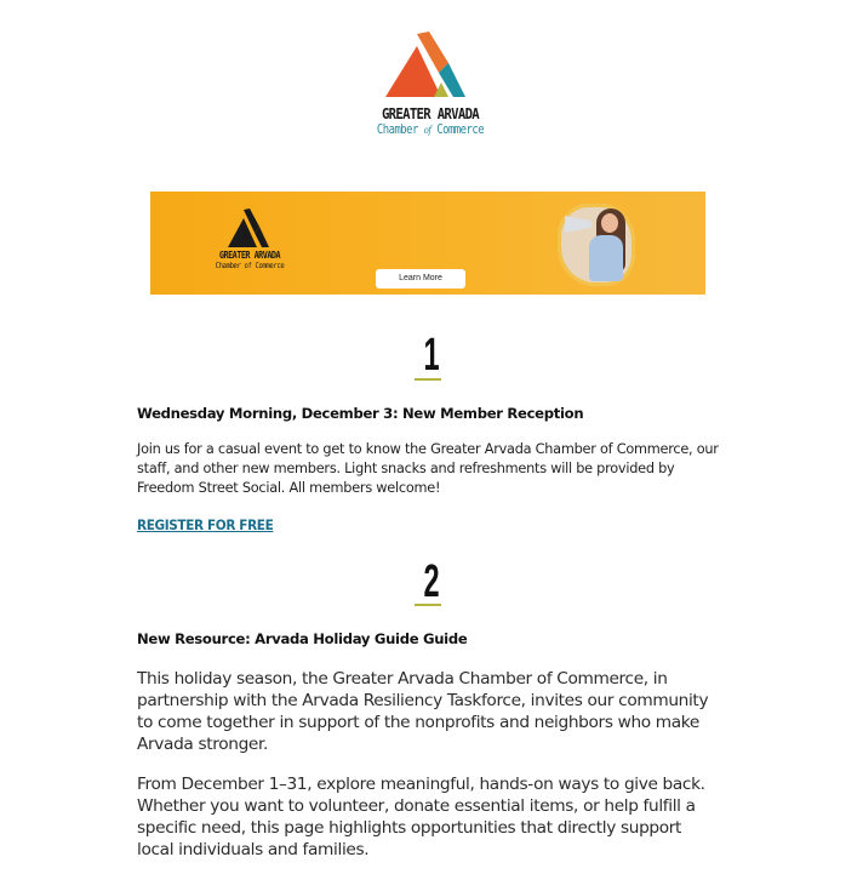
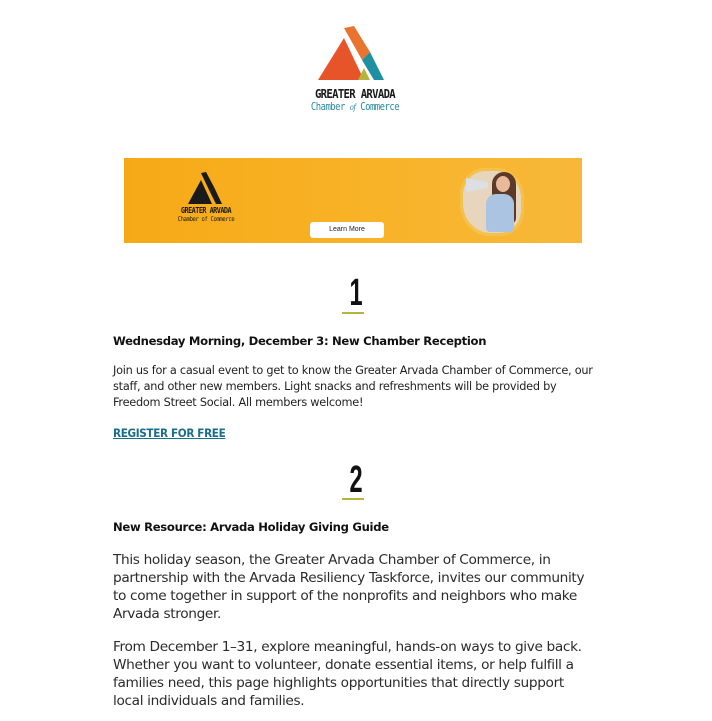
  GREATER ARVADA
  Chamber of Commerce
  GREATER ARVADA
  Chamber of Commerce
  1
- Wednesday Morning, December 3: New Member Reception
+ Wednesday Morning, December 3: New Chamber Reception
  Join us for a casual event to get to know the Greater Arvada Chamber of Commerce, our staff, and other new members. Light snacks and refreshments will be provided by Freedom Street Social. All members welcome!
  REGISTER FOR FREE
  2
- New Resource: Arvada Holiday Guide Guide
+ New Resource: Arvada Holiday Giving Guide
  This holiday season, the Greater Arvada Chamber of Commerce, in partnership with the Arvada Resiliency Taskforce, invites our community to come together in support of the nonprofits and neighbors who make Arvada stronger.
- From December 1–31, explore meaningful, hands-on ways to give back. Whether you want to volunteer, donate essential items, or help fulfill a specific need, this page highlights opportunities that directly support local individuals and families.
+ From December 1–31, explore meaningful, hands-on ways to give back. Whether you want to volunteer, donate essential items, or help fulfill a families need, this page highlights opportunities that directly support local individuals and families.
